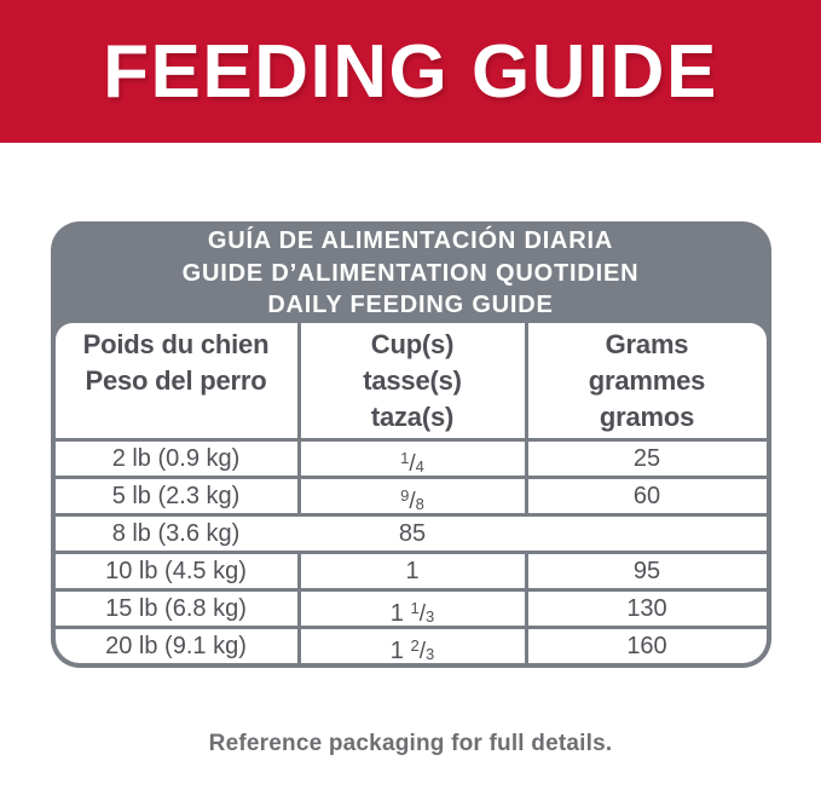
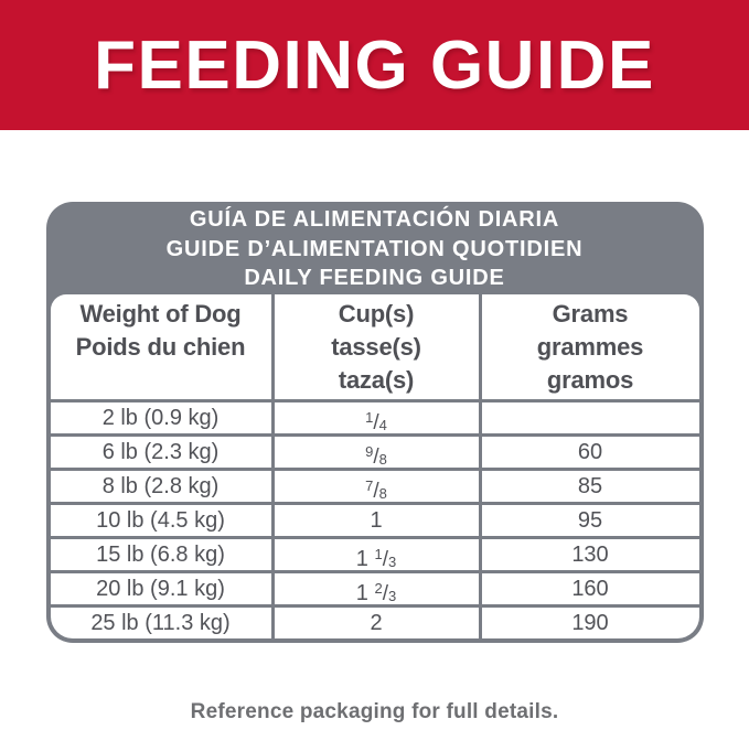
  FEEDING GUIDE
  GUÍA DE ALIMENTACIÓN DIARIA
  GUIDE D’ALIMENTATION QUOTIDIEN
  DAILY FEEDING GUIDE
+ Weight of Dog
  Poids du chien
- Peso del perro
  Cup(s)
  tasse(s)
  taza(s)
  Grams
  grammes
  gramos
  2 lb (0.9 kg)
  1/4
- 25
- 5 lb (2.3 kg)
+ 6 lb (2.3 kg)
  9/8
  60
- 8 lb (3.6 kg)
+ 8 lb (2.8 kg)
+ 7/8
  85
  10 lb (4.5 kg)
  1
  95
  15 lb (6.8 kg)
  1 1/3
  130
  20 lb (9.1 kg)
  1 2/3
  160
+ 25 lb (11.3 kg)
+ 2
+ 190
  Reference packaging for full details.
